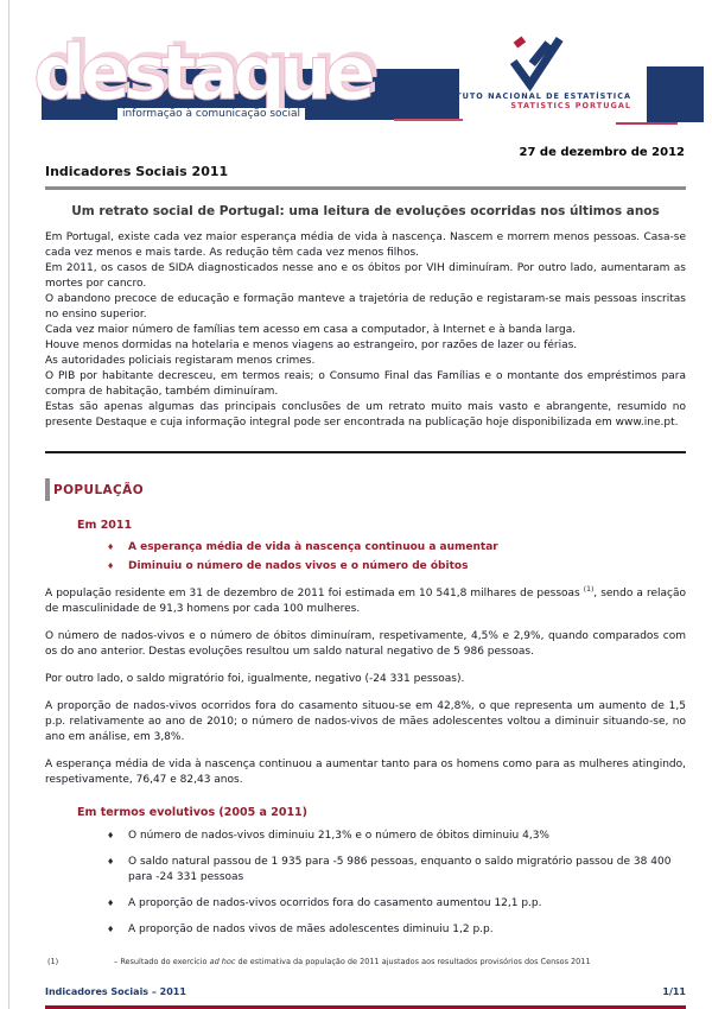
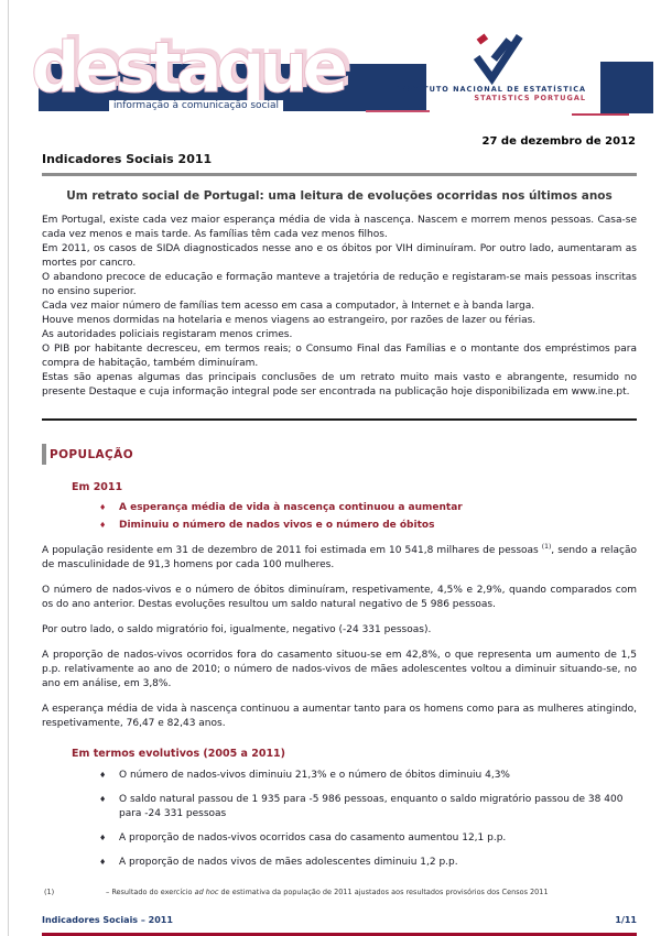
  destaque
  informação à comunicação social
  INSTITUTO NACIONAL DE ESTATÍSTICA
  STATISTICS PORTUGAL
  27 de dezembro de 2012
  Indicadores Sociais 2011
  Um retrato social de Portugal: uma leitura de evoluções ocorridas nos últimos anos
- Em Portugal, existe cada vez maior esperança média de vida à nascença. Nascem e morrem menos pessoas. Casa-se cada vez menos e mais tarde. As redução têm cada vez menos filhos.
+ Em Portugal, existe cada vez maior esperança média de vida à nascença. Nascem e morrem menos pessoas. Casa-se cada vez menos e mais tarde. As famílias têm cada vez menos filhos.
  Em 2011, os casos de SIDA diagnosticados nesse ano e os óbitos por VIH diminuíram. Por outro lado, aumentaram as mortes por cancro.
  O abandono precoce de educação e formação manteve a trajetória de redução e registaram-se mais pessoas inscritas no ensino superior.
  Cada vez maior número de famílias tem acesso em casa a computador, à Internet e à banda larga.
  Houve menos dormidas na hotelaria e menos viagens ao estrangeiro, por razões de lazer ou férias.
  As autoridades policiais registaram menos crimes.
  O PIB por habitante decresceu, em termos reais; o Consumo Final das Famílias e o montante dos empréstimos para compra de habitação, também diminuíram.
  Estas são apenas algumas das principais conclusões de um retrato muito mais vasto e abrangente, resumido no presente Destaque e cuja informação integral pode ser encontrada na publicação hoje disponibilizada em www.ine.pt.
  POPULAÇÃO
  Em 2011
  ♦
  A esperança média de vida à nascença continuou a aumentar
  ♦
  Diminuiu o número de nados vivos e o número de óbitos
  A população residente em 31 de dezembro de 2011 foi estimada em 10 541,8 milhares de pessoas , sendo a relação de masculinidade de 91,3 homens por cada 100 mulheres.
  O número de nados-vivos e o número de óbitos diminuíram, respetivamente, 4,5% e 2,9%, quando comparados com os do ano anterior. Destas evoluções resultou um saldo natural negativo de 5 986 pessoas.
  Por outro lado, o saldo migratório foi, igualmente, negativo (-24 331 pessoas).
  A proporção de nados-vivos ocorridos fora do casamento situou-se em 42,8%, o que representa um aumento de 1,5 p.p. relativamente ao ano de 2010; o número de nados-vivos de mães adolescentes voltou a diminuir situando-se, no ano em análise, em 3,8%.
  A esperança média de vida à nascença continuou a aumentar tanto para os homens como para as mulheres atingindo, respetivamente, 76,47 e 82,43 anos.
  Em termos evolutivos (2005 a 2011)
  ♦
  O número de nados-vivos diminuiu 21,3% e o número de óbitos diminuiu 4,3%
  ♦
  O saldo natural passou de 1 935 para -5 986 pessoas, enquanto o saldo migratório passou de 38 400 para -24 331 pessoas
  ♦
- A proporção de nados-vivos ocorridos fora do casamento aumentou 12,1 p.p.
+ A proporção de nados-vivos ocorridos casa do casamento aumentou 12,1 p.p.
  ♦
  A proporção de nados vivos de mães adolescentes diminuiu 1,2 p.p.
  (1)
  – Resultado do exercício ad hoc de estimativa da população de 2011 ajustados aos resultados provisórios dos Censos 2011
  Indicadores Sociais – 2011
  1/11
